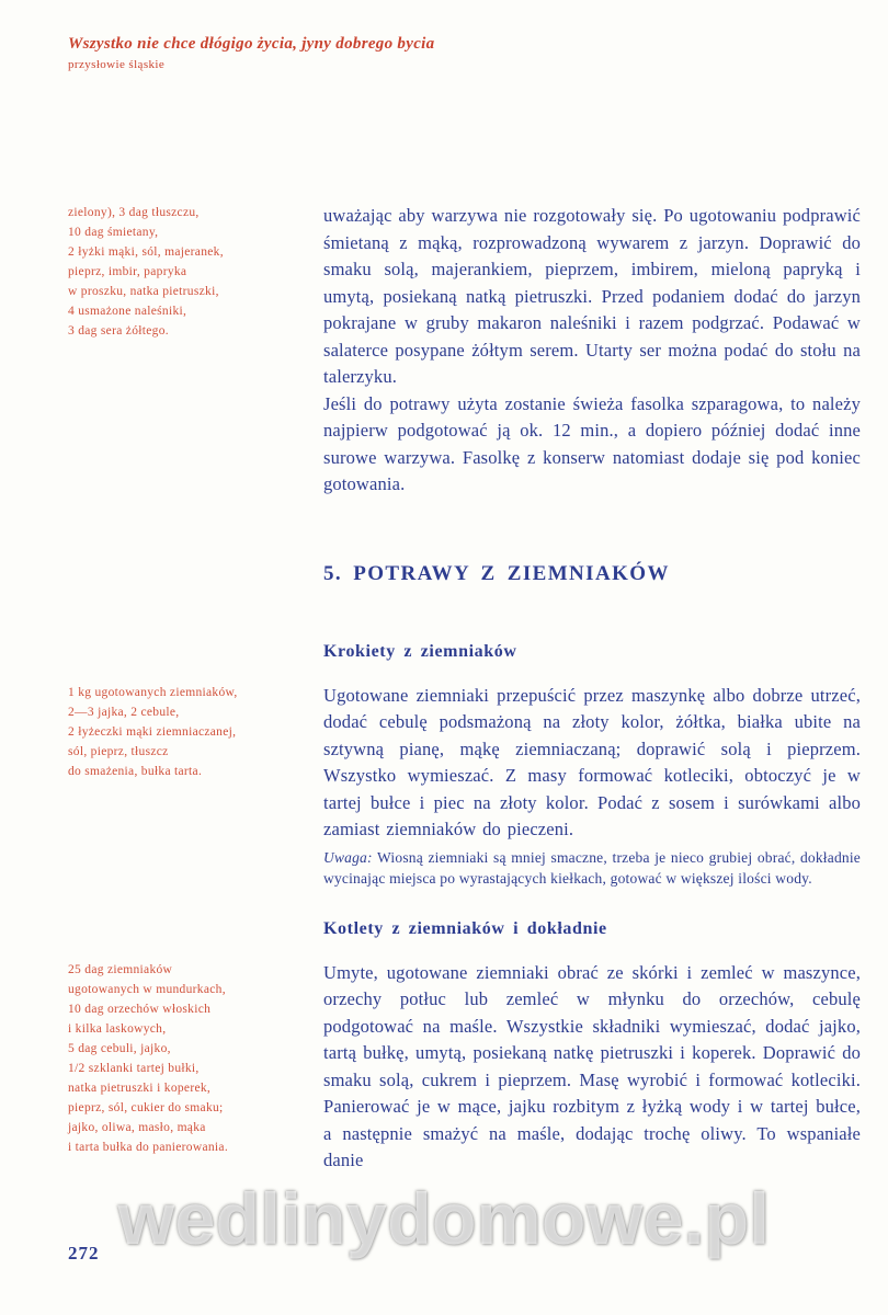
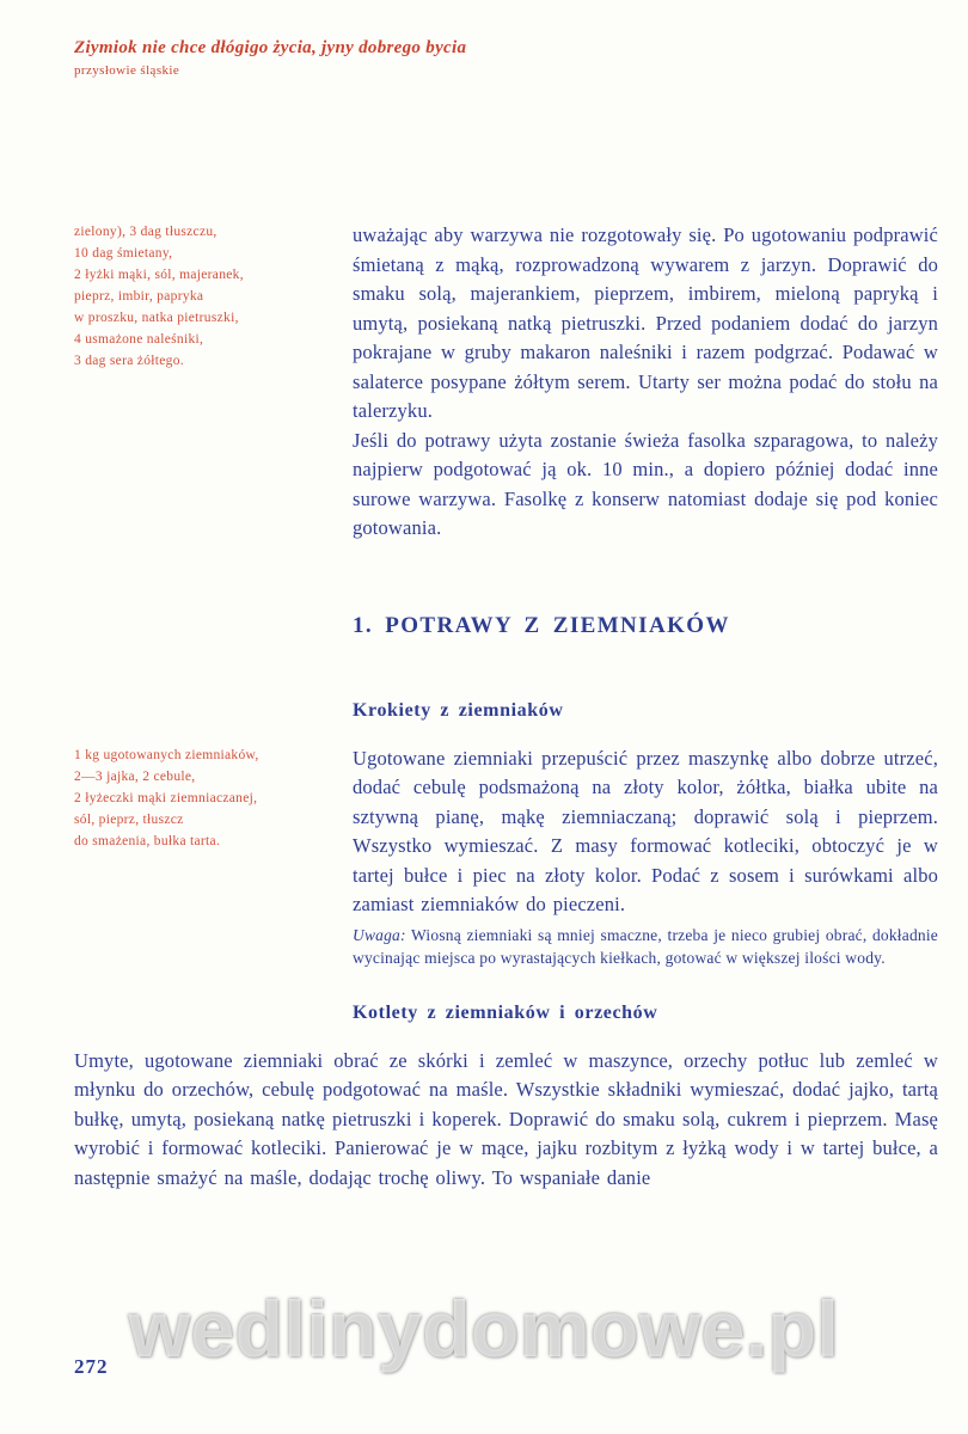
- Wszystko nie chce dłógigo życia, jyny dobrego bycia
+ Ziymiok nie chce dłógigo życia, jyny dobrego bycia
  przysłowie śląskie
  zielony), 3 dag tłuszczu,
  10 dag śmietany,
  2 łyżki mąki, sól, majeranek,
  pieprz, imbir, papryka
  w proszku, natka pietruszki,
  4 usmażone naleśniki,
  3 dag sera żółtego.
  uważając aby warzywa nie rozgotowały się. Po ugotowaniu podprawić śmietaną z mąką, rozprowadzoną wywarem z jarzyn. Doprawić do smaku solą, majerankiem, pieprzem, imbirem, mieloną papryką i umytą, posiekaną natką pietruszki. Przed podaniem dodać do jarzyn pokrajane w gruby makaron naleśniki i razem podgrzać. Podawać w salaterce posypane żółtym serem. Utarty ser można podać do stołu na talerzyku.
- Jeśli do potrawy użyta zostanie świeża fasolka szparagowa, to należy najpierw podgotować ją ok. 12 min., a dopiero później dodać inne surowe warzywa. Fasolkę z konserw natomiast dodaje się pod koniec gotowania.
+ Jeśli do potrawy użyta zostanie świeża fasolka szparagowa, to należy najpierw podgotować ją ok. 10 min., a dopiero później dodać inne surowe warzywa. Fasolkę z konserw natomiast dodaje się pod koniec gotowania.
- 5. POTRAWY Z ZIEMNIAKÓW
+ 1. POTRAWY Z ZIEMNIAKÓW
  Krokiety z ziemniaków
  1 kg ugotowanych ziemniaków,
  2—3 jajka, 2 cebule,
  2 łyżeczki mąki ziemniaczanej,
  sól, pieprz, tłuszcz
  do smażenia, bułka tarta.
  Ugotowane ziemniaki przepuścić przez maszynkę albo dobrze utrzeć, dodać cebulę podsmażoną na złoty kolor, żółtka, białka ubite na sztywną pianę, mąkę ziemniaczaną; doprawić solą i pieprzem. Wszystko wymieszać. Z masy formować kotleciki, obtoczyć je w tartej bułce i piec na złoty kolor. Podać z sosem i surówkami albo zamiast ziemniaków do pieczeni.
  Uwaga: Wiosną ziemniaki są mniej smaczne, trzeba je nieco grubiej obrać, dokładnie wycinając miejsca po wyrastających kiełkach, gotować w większej ilości wody.
- Kotlety z ziemniaków i dokładnie
+ Kotlety z ziemniaków i orzechów
- 25 dag ziemniaków
- ugotowanych w mundurkach,
- 10 dag orzechów włoskich
- i kilka laskowych,
- 5 dag cebuli, jajko,
- 1/2 szklanki tartej bułki,
- natka pietruszki i koperek,
- pieprz, sól, cukier do smaku;
- jajko, oliwa, masło, mąka
- i tarta bułka do panierowania.
  Umyte, ugotowane ziemniaki obrać ze skórki i zemleć w maszynce, orzechy potłuc lub zemleć w młynku do orzechów, cebulę podgotować na maśle. Wszystkie składniki wymieszać, dodać jajko, tartą bułkę, umytą, posiekaną natkę pietruszki i koperek. Doprawić do smaku solą, cukrem i pieprzem. Masę wyrobić i formować kotleciki. Panierować je w mące, jajku rozbitym z łyżką wody i w tartej bułce, a następnie smażyć na maśle, dodając trochę oliwy. To wspaniałe danie
  wedlinydomowe.pl
  272
